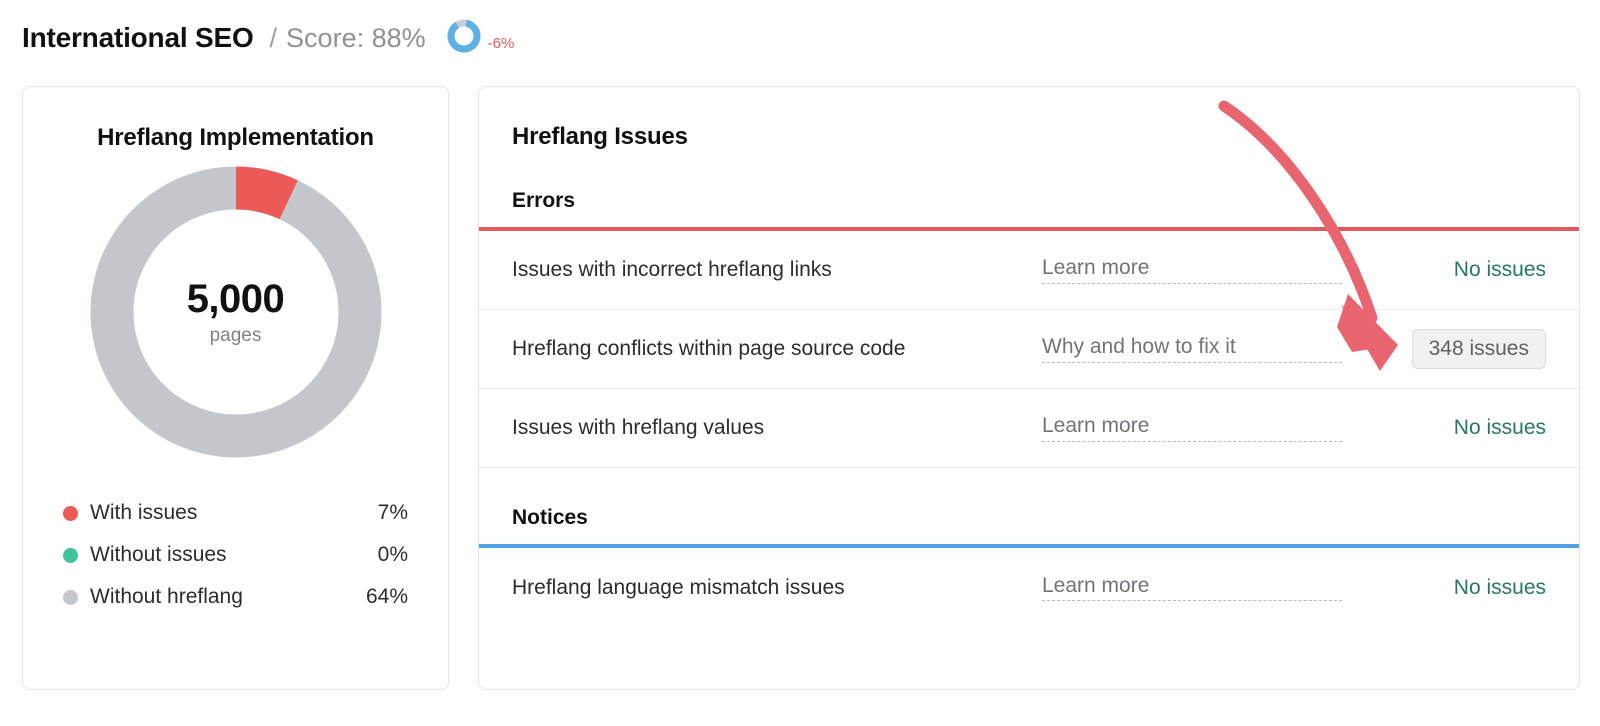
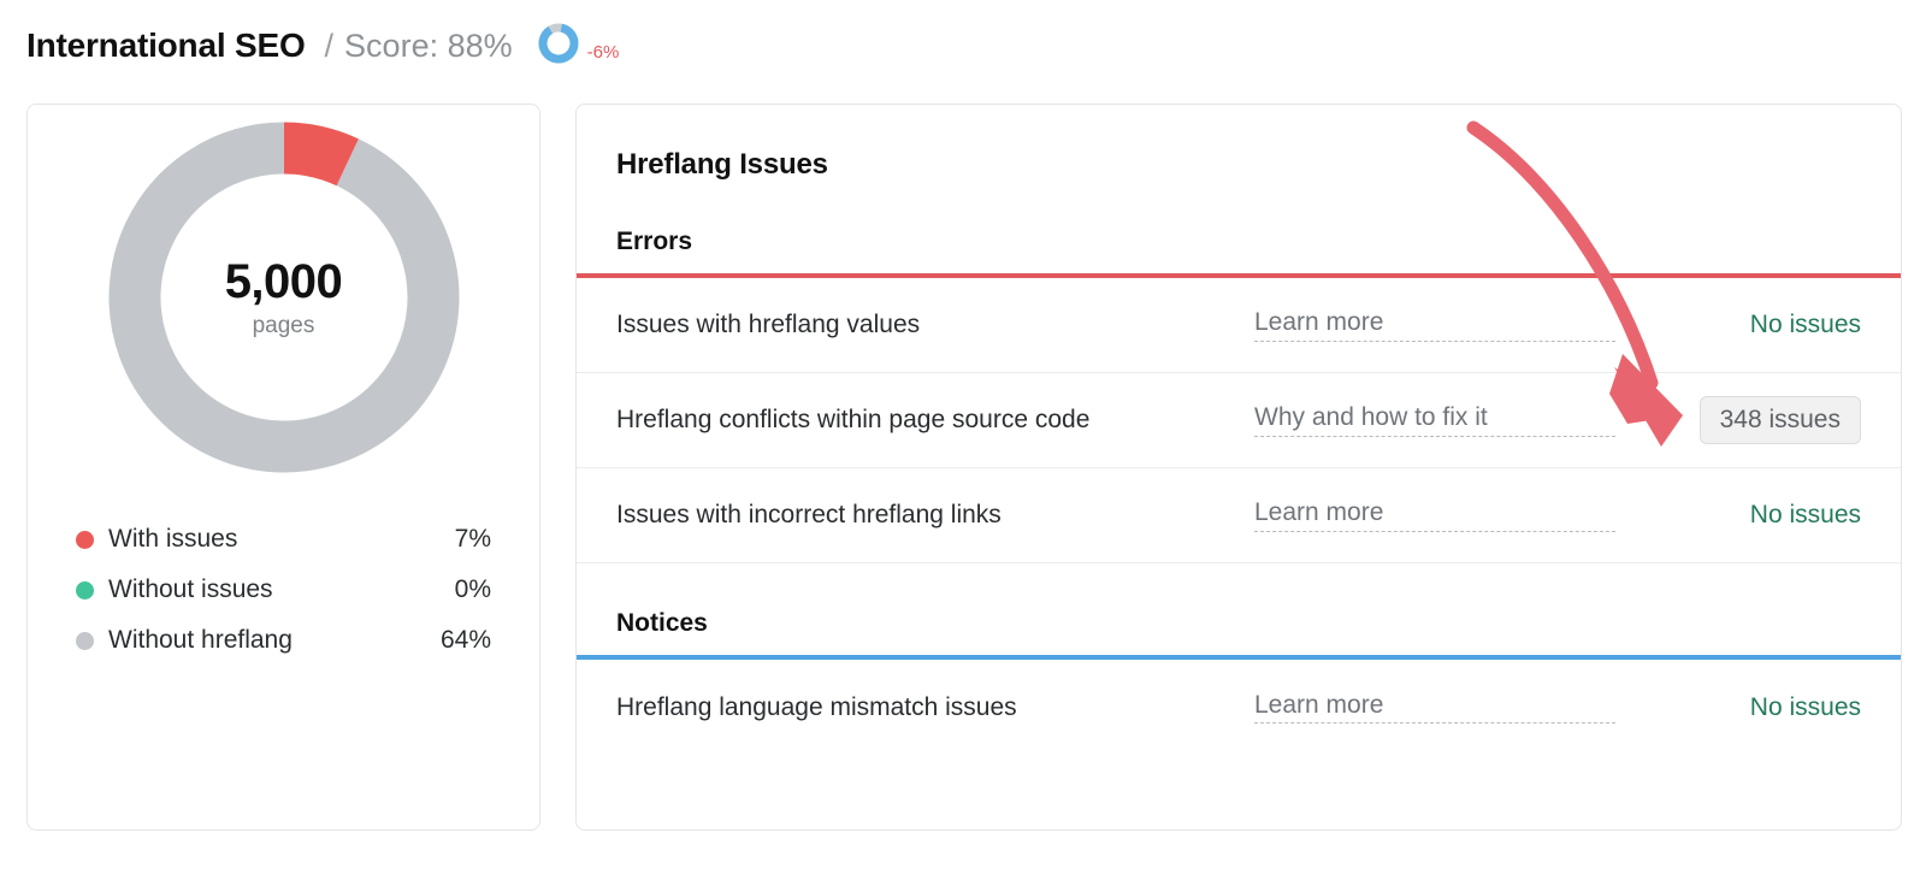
  International SEO
  /
  Score: 88%
  -6%
- Hreflang Implementation
  5,000
  pages
  With issues
  7%
  Without issues
  0%
  Without hreflang
  64%
  Hreflang Issues
  Errors
- Issues with incorrect hreflang links
+ Issues with hreflang values
  Learn more
  No issues
  Hreflang conflicts within page source code
  Why and how to fix it
  348 issues
- Issues with hreflang values
+ Issues with incorrect hreflang links
  Learn more
  No issues
  Notices
  Hreflang language mismatch issues
  Learn more
  No issues
